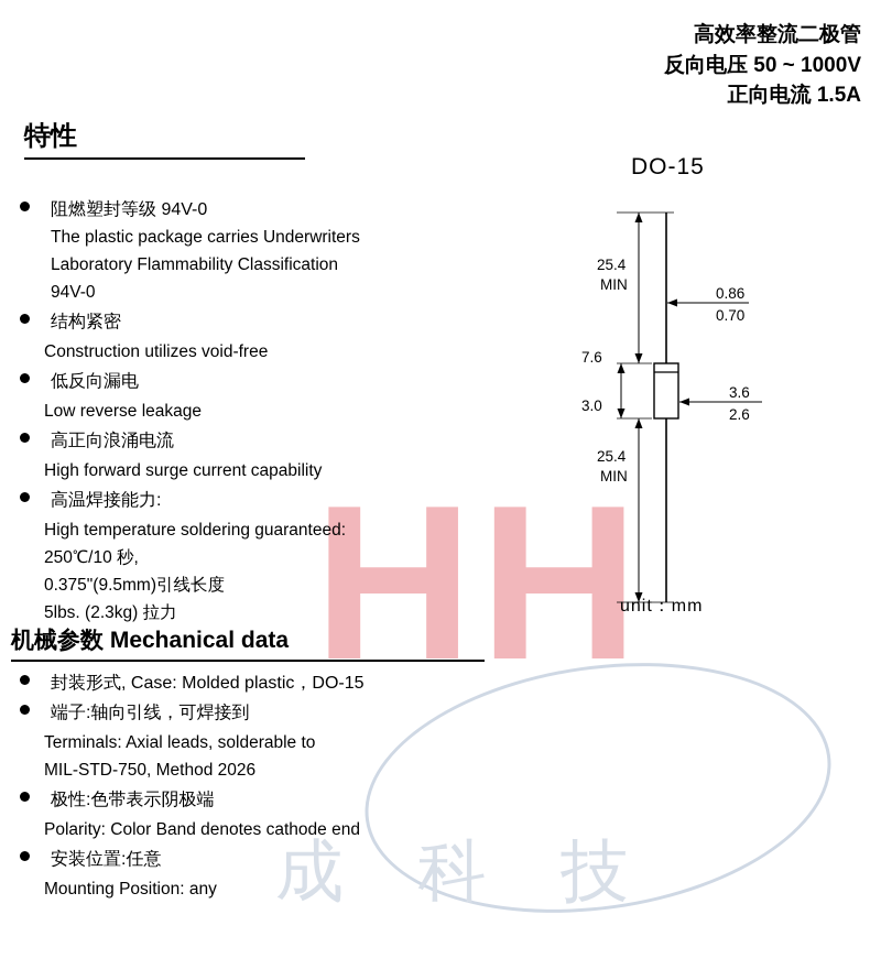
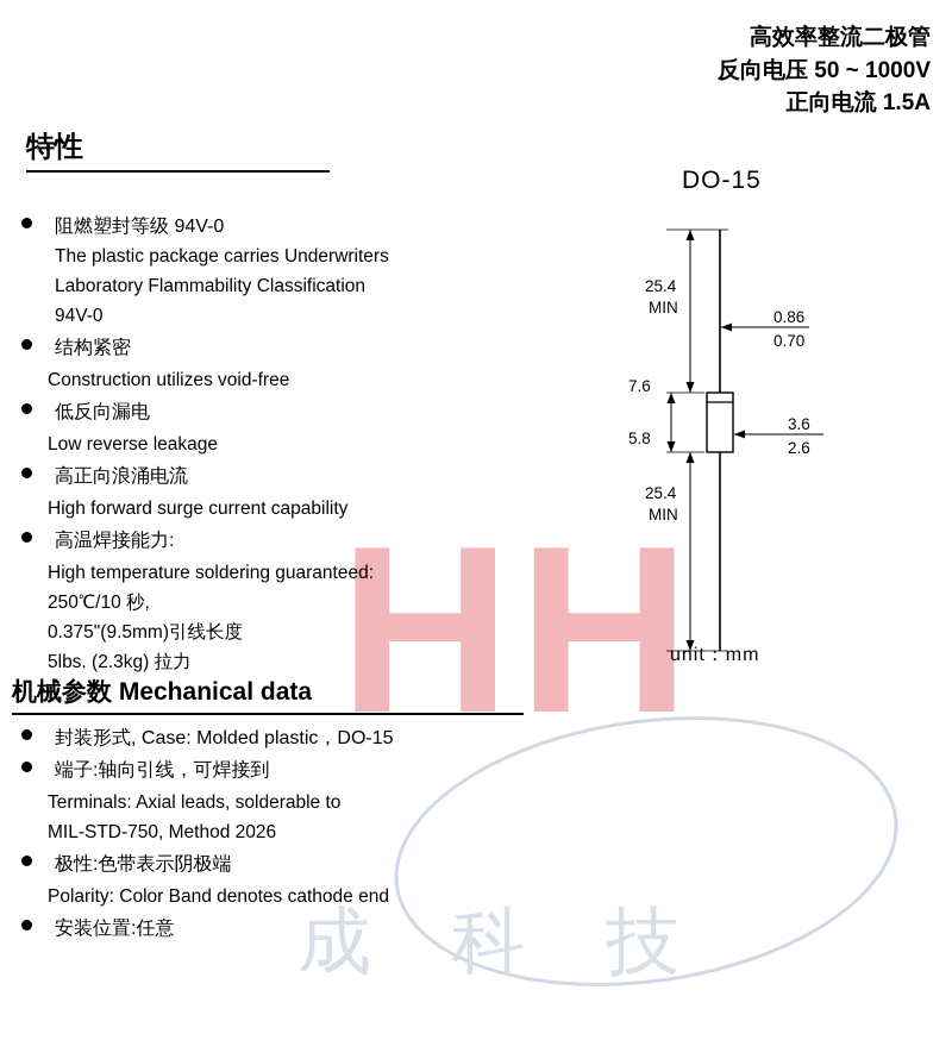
  HH
  成 科 技
  高效率整流二极管
  反向电压 50 ~ 1000V
  正向电流 1.5A
  特性
  阻燃塑封等级 94V-0
  The plastic package carries Underwriters
  Laboratory Flammability Classification
  94V-0
  结构紧密
  Construction utilizes void-free
  低反向漏电
  Low reverse leakage
  高正向浪涌电流
  High forward surge current capability
  高温焊接能力:
  High temperature soldering guaranteed:
  250℃/10 秒,
  0.375"(9.5mm)引线长度
  5lbs. (2.3kg) 拉力
  机械参数 Mechanical data
  封装形式, Case: Molded plastic，DO-15
  端子:轴向引线，可焊接到
  Terminals: Axial leads, solderable to
  MIL-STD-750, Method 2026
  极性:色带表示阴极端
  Polarity: Color Band denotes cathode end
  安装位置:任意
- Mounting Position: any
  DO-15
  25.4
  MIN
  25.4
  MIN
  7.6
- 3.0
+ 5.8
  0.86
  0.70
  3.6
  2.6
  unit：mm
